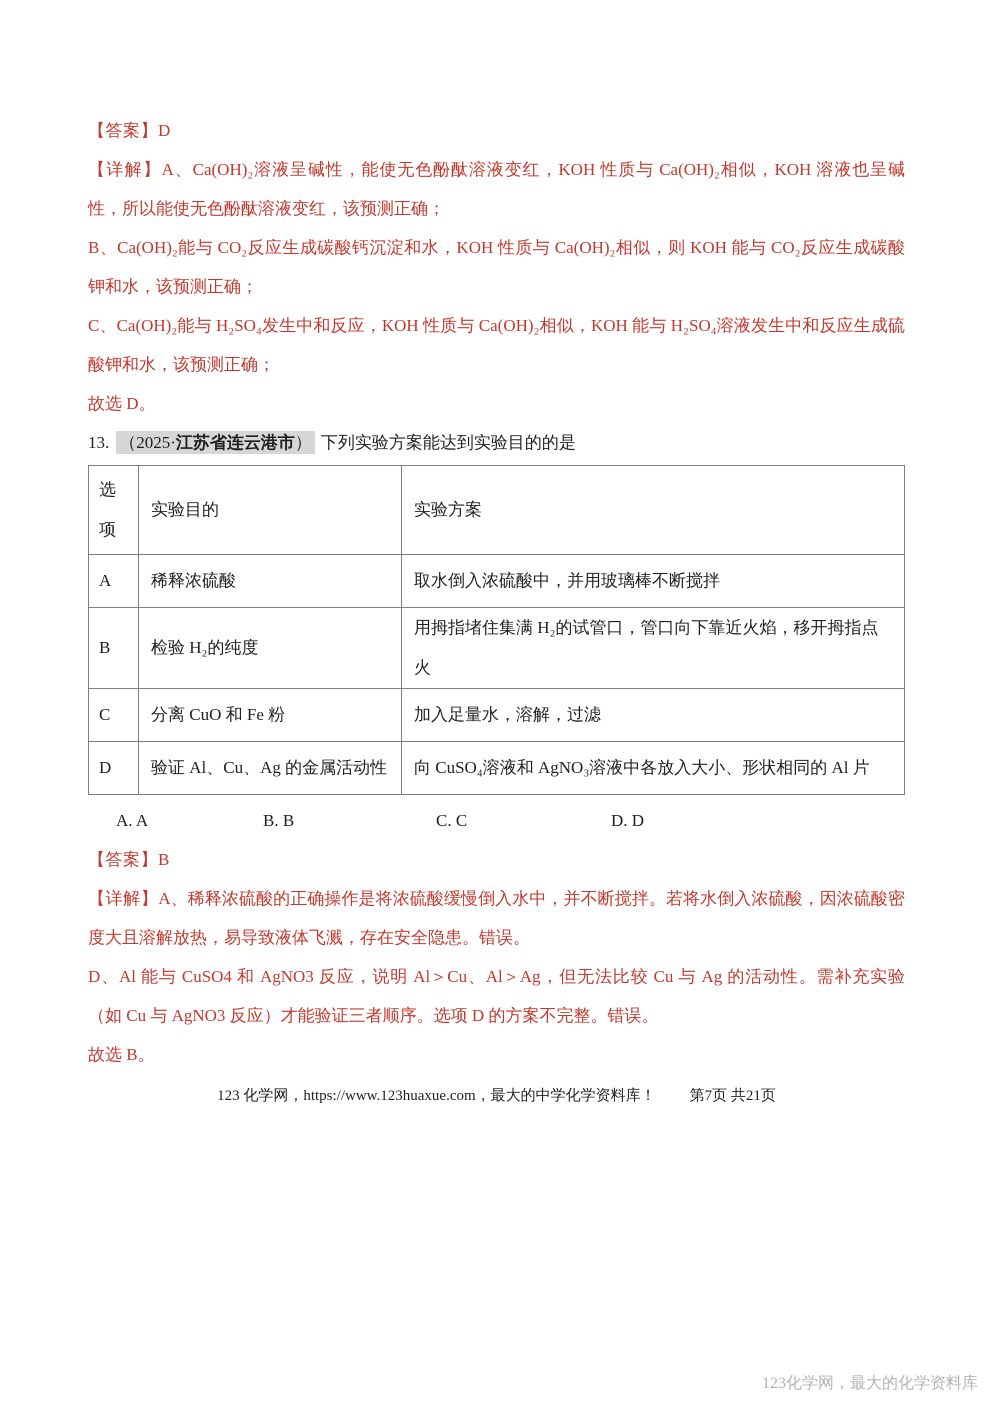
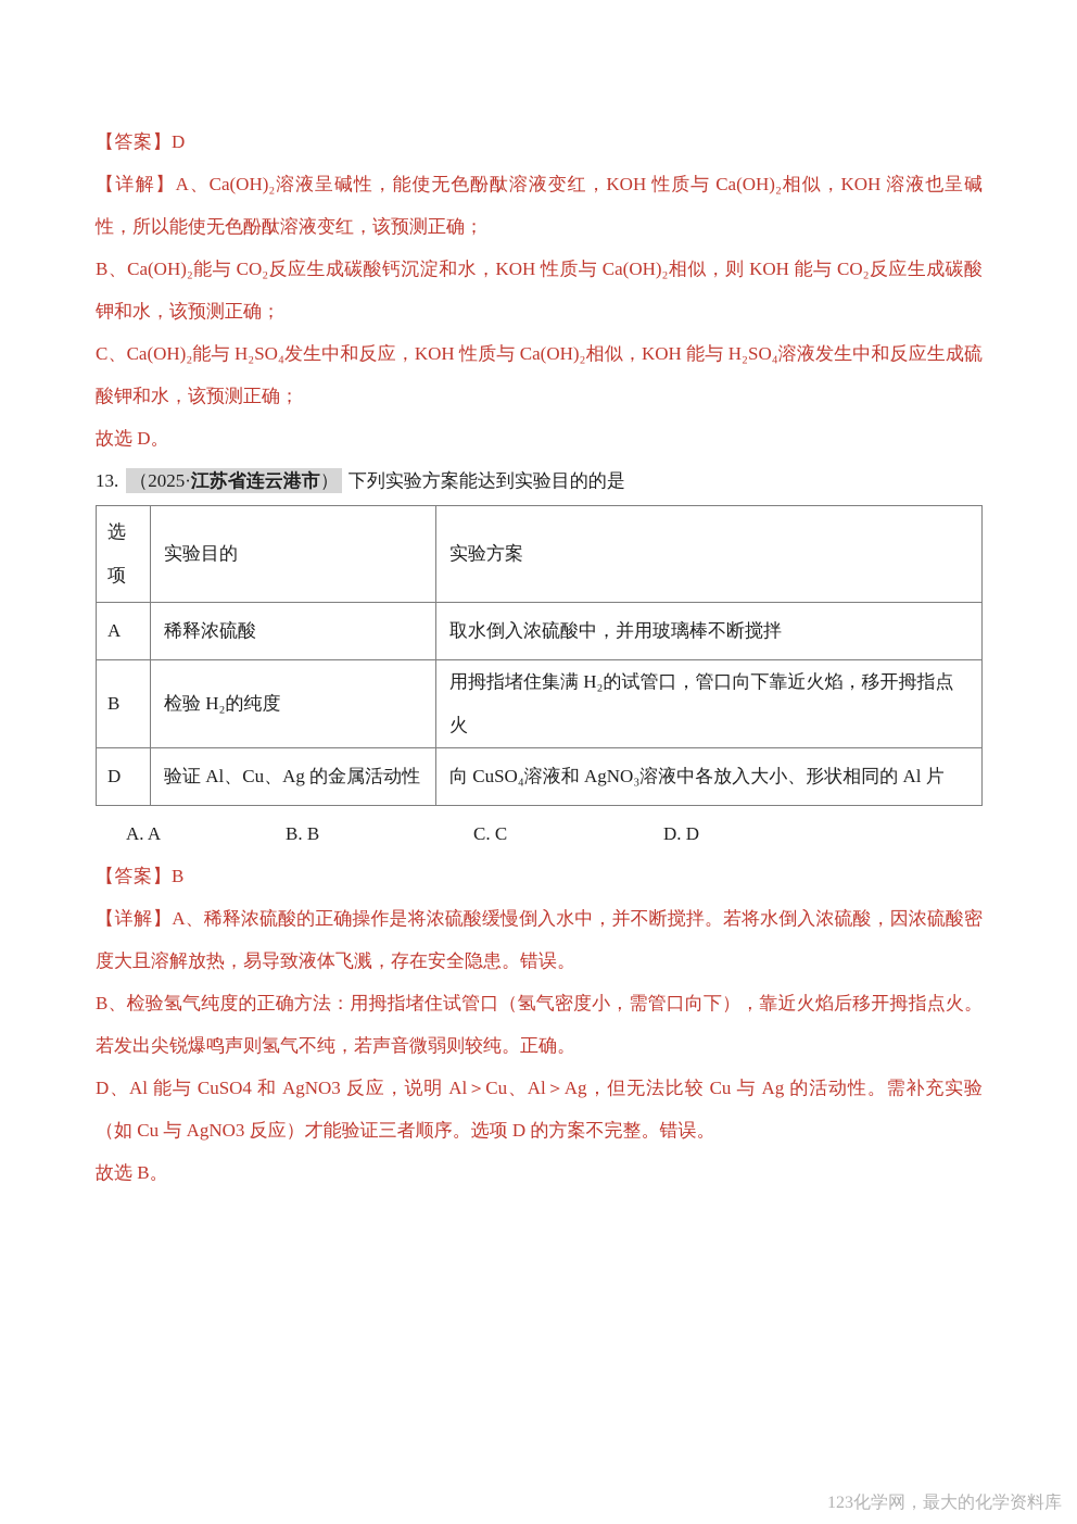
  【答案】D
  【详解】A、Ca(OH)₂溶液呈碱性，能使无色酚酞溶液变红，KOH 性质与 Ca(OH)₂相似，KOH 溶液也呈碱性，所以能使无色酚酞溶液变红，该预测正确；
  B、Ca(OH)₂能与 CO₂反应生成碳酸钙沉淀和水，KOH 性质与 Ca(OH)₂相似，则 KOH 能与 CO₂反应生成碳酸钾和水，该预测正确；
  C、Ca(OH)₂能与 H₂SO₄发生中和反应，KOH 性质与 Ca(OH)₂相似，KOH 能与 H₂SO₄溶液发生中和反应生成硫酸钾和水，该预测正确；
  故选 D。
  13. （2025·江苏省连云港市） 下列实验方案能达到实验目的的是
  选项	实验目的	实验方案
  A	稀释浓硫酸	取水倒入浓硫酸中，并用玻璃棒不断搅拌
  B	检验 H₂的纯度	用拇指堵住集满 H₂的试管口，管口向下靠近火焰，移开拇指点火
- C	分离 CuO 和 Fe 粉	加入足量水，溶解，过滤
  D	验证 Al、Cu、Ag 的金属活动性	向 CuSO₄溶液和 AgNO₃溶液中各放入大小、形状相同的 Al 片
  A. A B. B C. C D. D
  【答案】B
  【详解】A、稀释浓硫酸的正确操作是将浓硫酸缓慢倒入水中，并不断搅拌。若将水倒入浓硫酸，因浓硫酸密度大且溶解放热，易导致液体飞溅，存在安全隐患。错误。
+ B、检验氢气纯度的正确方法：用拇指堵住试管口（氢气密度小，需管口向下），靠近火焰后移开拇指点火。若发出尖锐爆鸣声则氢气不纯，若声音微弱则较纯。正确。
  D、Al 能与 CuSO4 和 AgNO3 反应，说明 Al＞Cu、Al＞Ag，但无法比较 Cu 与 Ag 的活动性。需补充实验（如 Cu 与 AgNO3 反应）才能验证三者顺序。选项 D 的方案不完整。错误。
  故选 B。
- 123 化学网，https://www.123huaxue.com，最大的中学化学资料库！ 第7页 共21页
  123化学网，最大的化学资料库
